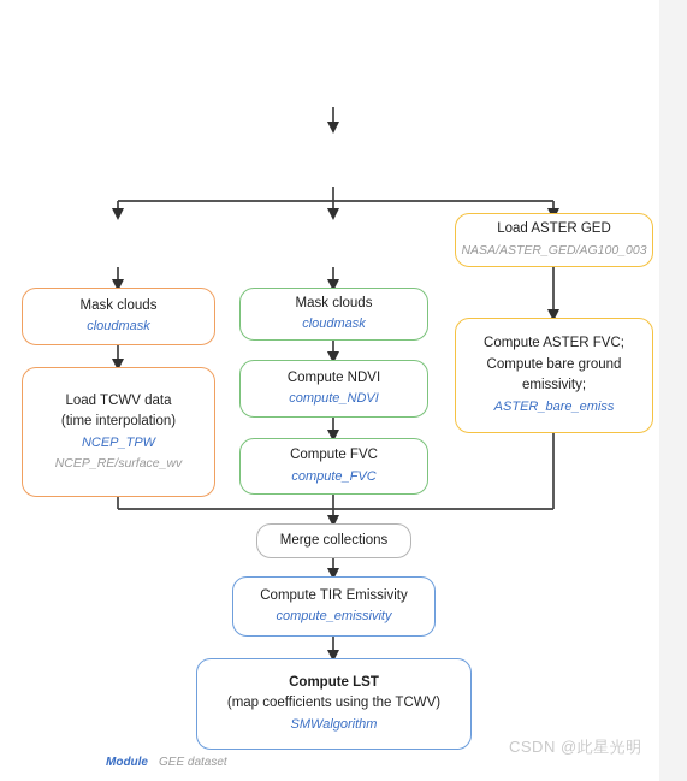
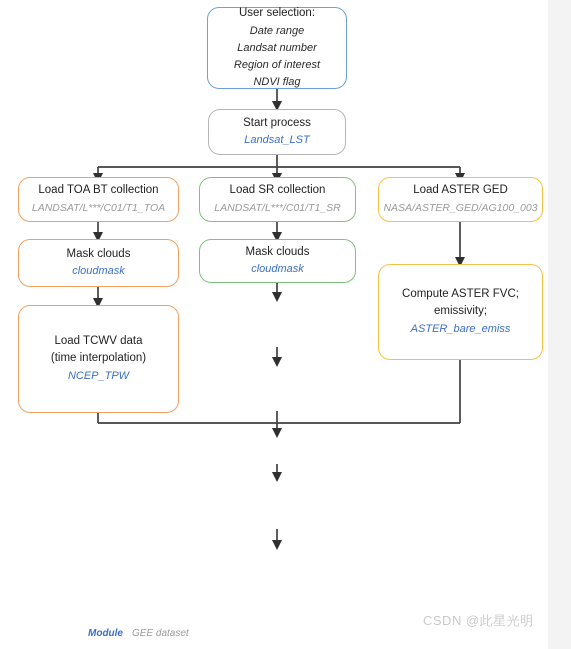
+ User selection:
+ Date range
+ Landsat number
+ Region of interest
+ NDVI flag
+ Start process
+ Landsat_LST
+ Load TOA BT collection
+ LANDSAT/L***/C01/T1_TOA
+ Load SR collection
+ LANDSAT/L***/C01/T1_SR
  Load ASTER GED
  NASA/ASTER_GED/AG100_003
  Mask clouds
  cloudmask
  Mask clouds
  cloudmask
  Compute ASTER FVC;
- Compute bare ground
  emissivity;
  ASTER_bare_emiss
  Load TCWV data
  (time interpolation)
  NCEP_TPW
- NCEP_RE/surface_wv
- Compute NDVI
- compute_NDVI
- Compute FVC
- compute_FVC
- Merge collections
- Compute TIR Emissivity
- compute_emissivity
- Compute LST
- (map coefficients using the TCWV)
- SMWalgorithm
  Module
  GEE dataset
  CSDN @此星光明
